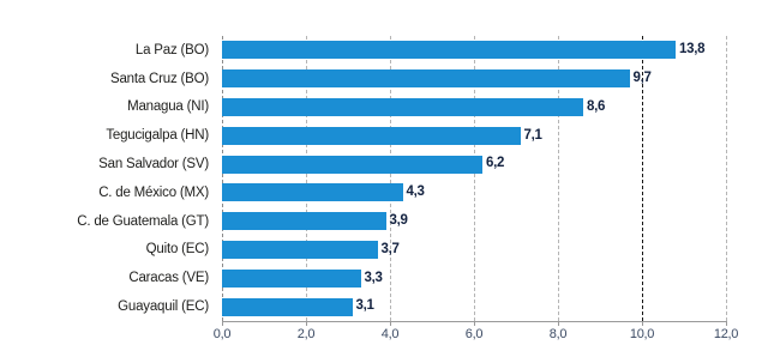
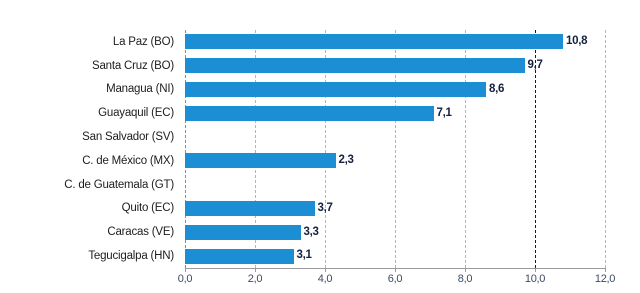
  La Paz (BO)
  Santa Cruz (BO)
  Managua (NI)
- Tegucigalpa (HN)
+ Guayaquil (EC)
  San Salvador (SV)
  C. de México (MX)
  C. de Guatemala (GT)
  Quito (EC)
  Caracas (VE)
- Guayaquil (EC)
+ Tegucigalpa (HN)
- 13,8
+ 10,8
  9,7
  8,6
  7,1
- 6,2
- 4,3
+ 2,3
- 3,9
  3,7
  3,3
  3,1
  0,0
  2,0
  4,0
  6,0
  8,0
  10,0
  12,0
